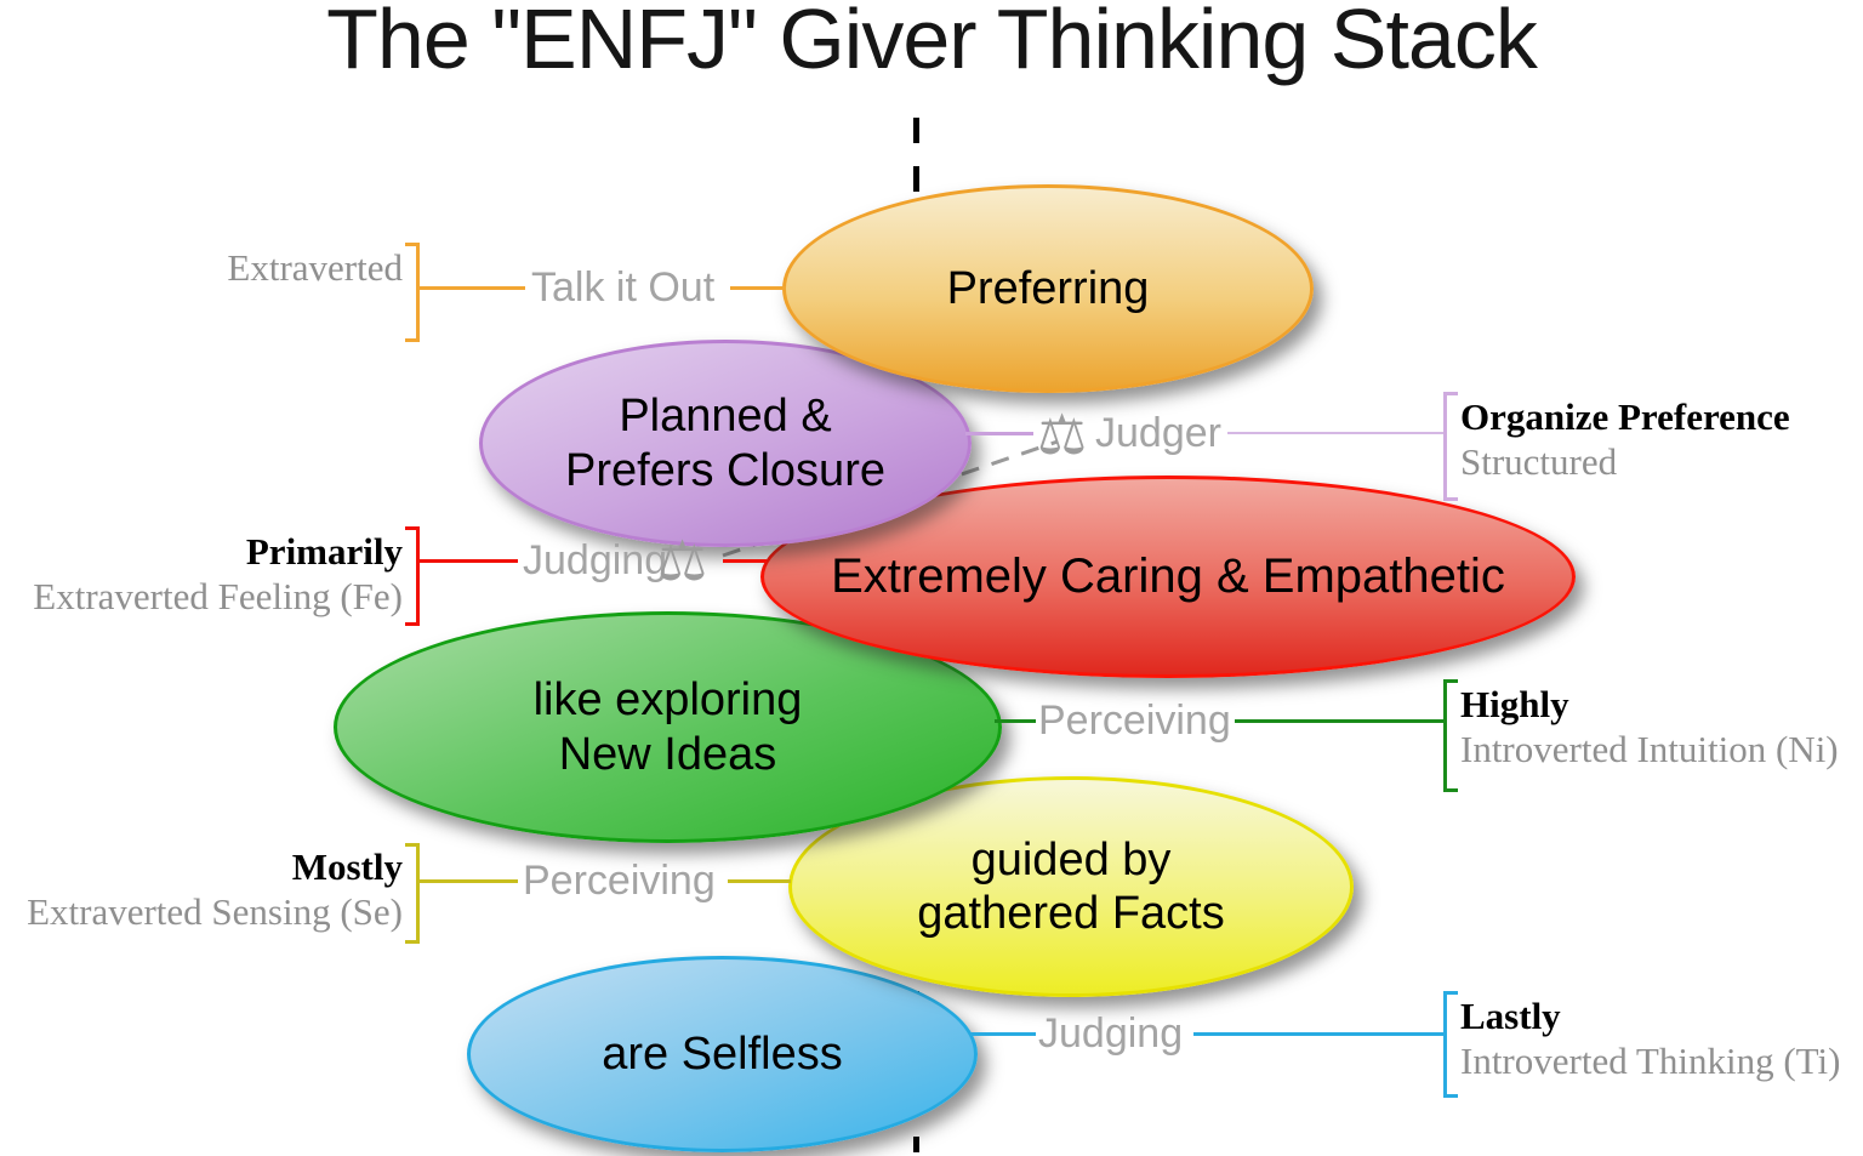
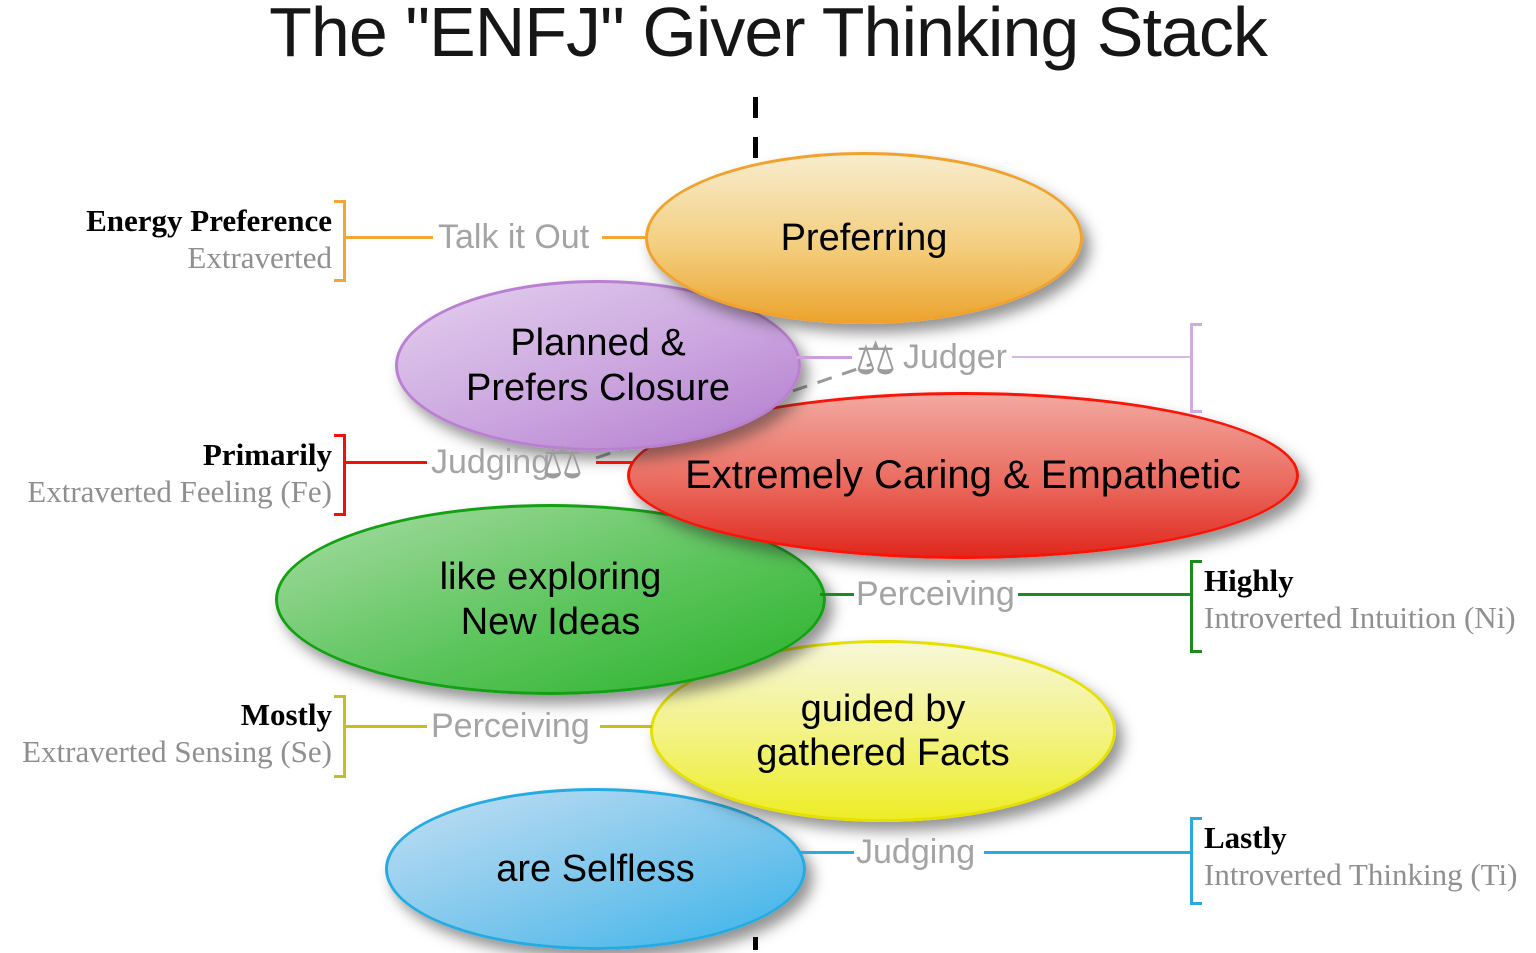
  The "ENFJ" Giver Thinking Stack
  are Selfless
  guided by
  gathered Facts
  like exploring
  New Ideas
  Extremely Caring & Empathetic
  Planned &
  Prefers Closure
  Preferring
+ Energy Preference
  Extraverted
  Talk it Out
  ⚖
  Judger
- Organize Preference
- Structured
  Primarily
  Extraverted Feeling (Fe)
  Judging
  ⚖
  Perceiving
  Highly
  Introverted Intuition (Ni)
  Mostly
  Extraverted Sensing (Se)
  Perceiving
  Judging
  Lastly
  Introverted Thinking (Ti)
